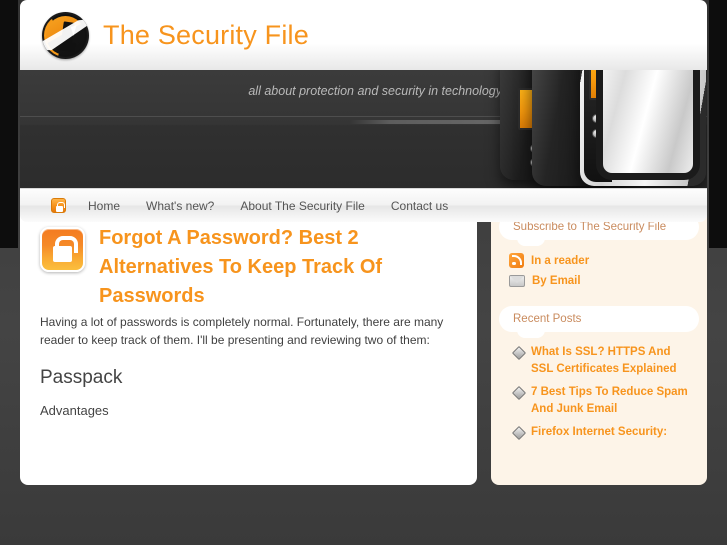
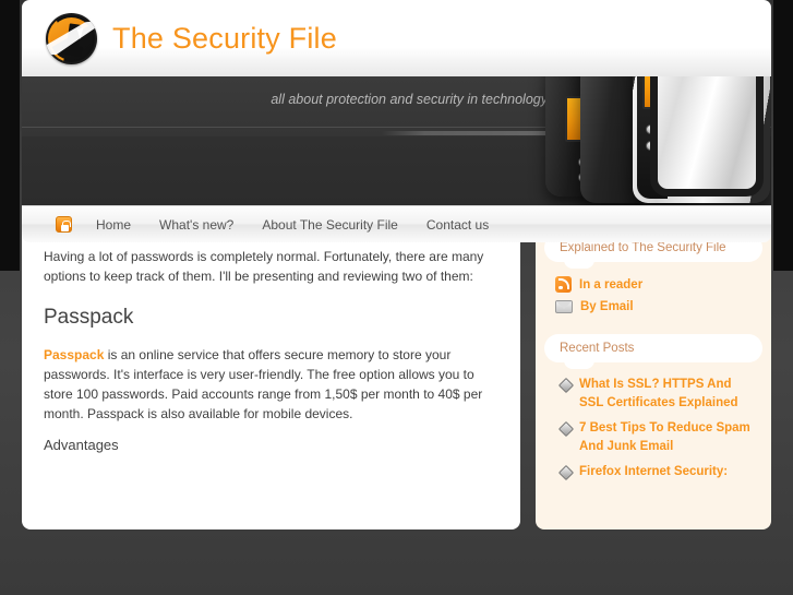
  The Security File
  all about protection and security in technology
  Home
  What's new?
  About The Security File
  Contact us
- Forgot A Password? Best 2 Alternatives To Keep Track Of Passwords
- Having a lot of passwords is completely normal. Fortunately, there are many reader to keep track of them. I'll be presenting and reviewing two of them:
+ Having a lot of passwords is completely normal. Fortunately, there are many options to keep track of them. I'll be presenting and reviewing two of them:
  Passpack
+ Passpack is an online service that offers secure memory to store your passwords. It's interface is very user-friendly. The free option allows you to store 100 passwords. Paid accounts range from 1,50$ per month to 40$ per month. Passpack is also available for mobile devices.
  Advantages
- Subscribe to The Security File
+ Explained to The Security File
  In a reader
  By Email
  Recent Posts
  What Is SSL? HTTPS And SSL Certificates Explained
  7 Best Tips To Reduce Spam And Junk Email
  Firefox Internet Security:
